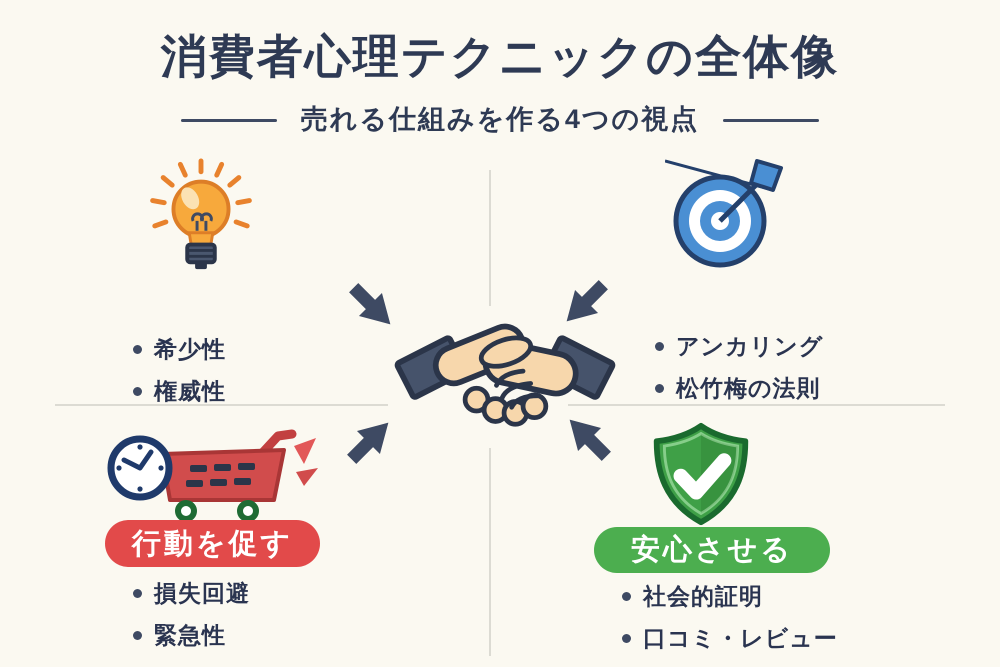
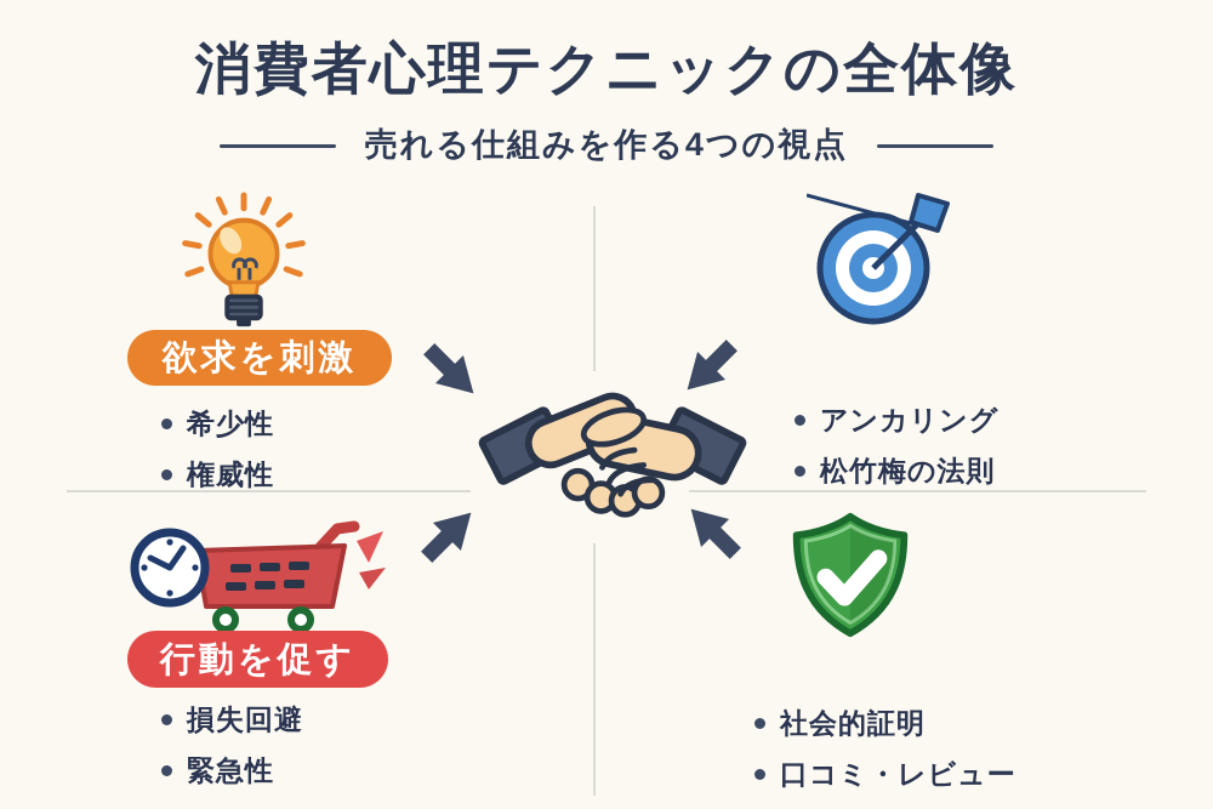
  消費者心理テクニックの全体像
  売れる仕組みを作る4つの視点
+ 欲求を刺激
  希少性
  権威性
  アンカリング
  松竹梅の法則
  行動を促す
  損失回避
  緊急性
- 安心させる
  社会的証明
  口コミ・レビュー
